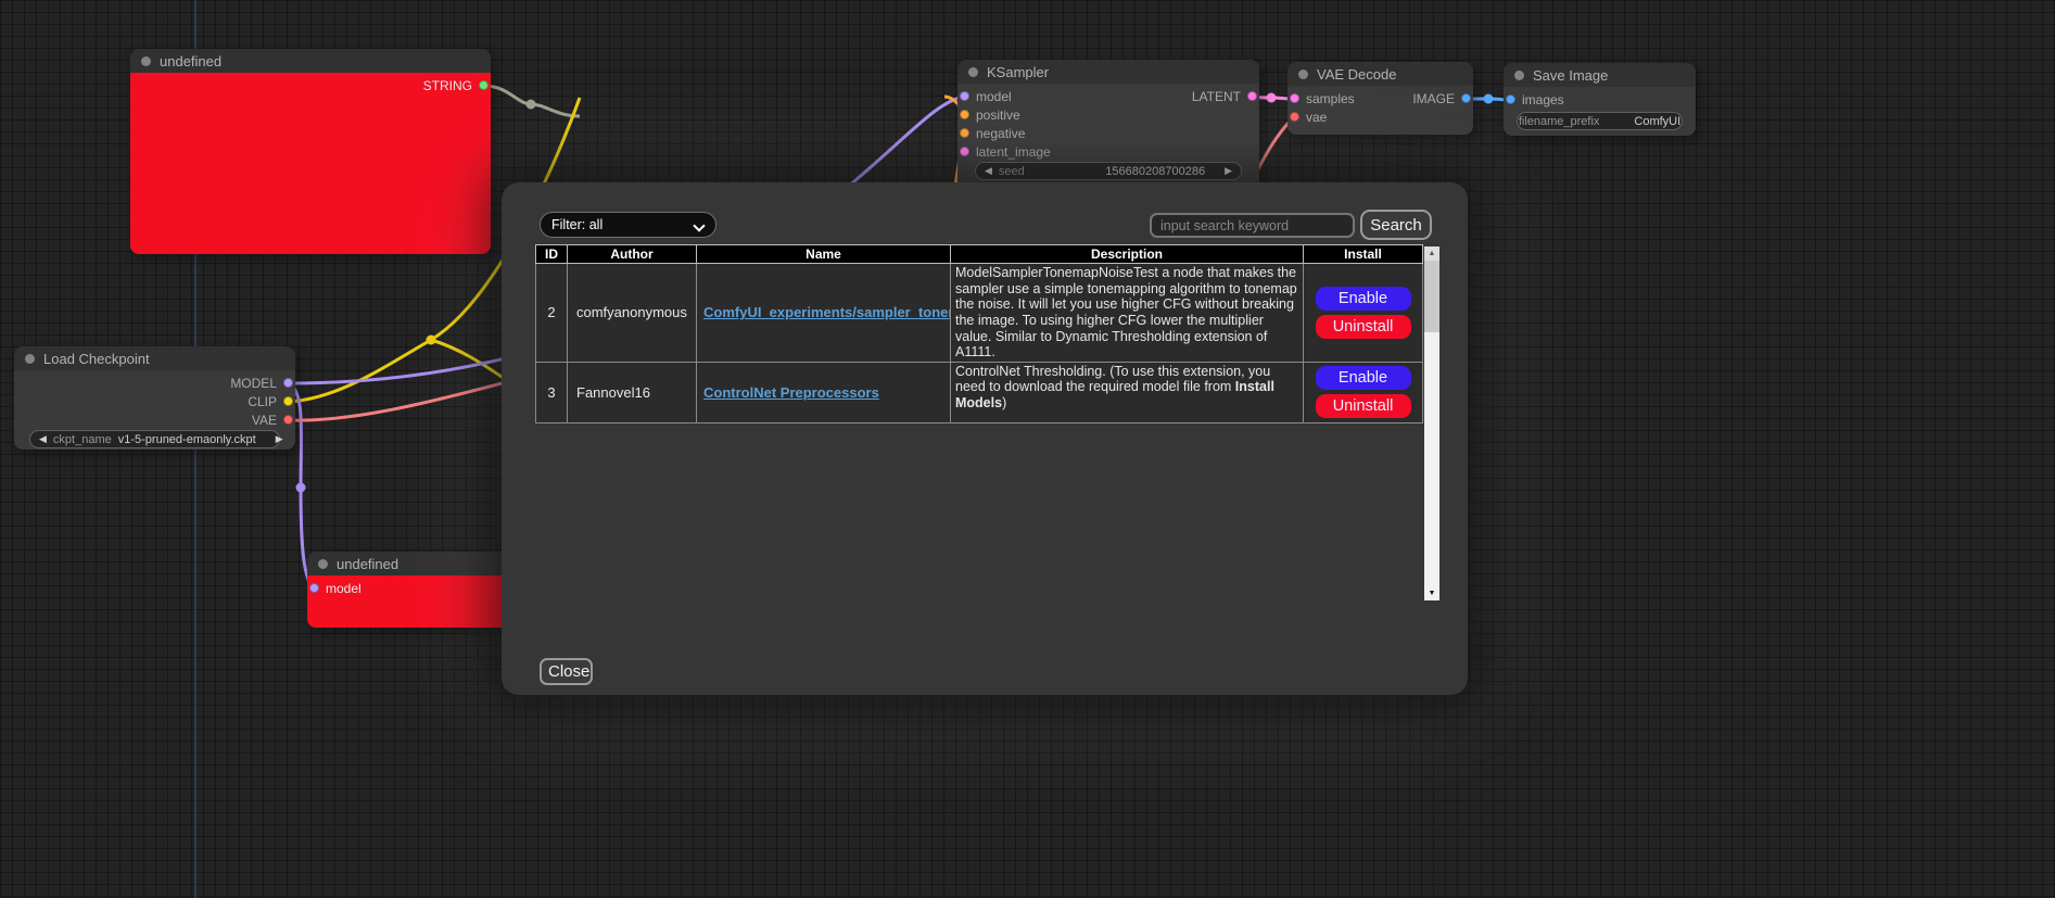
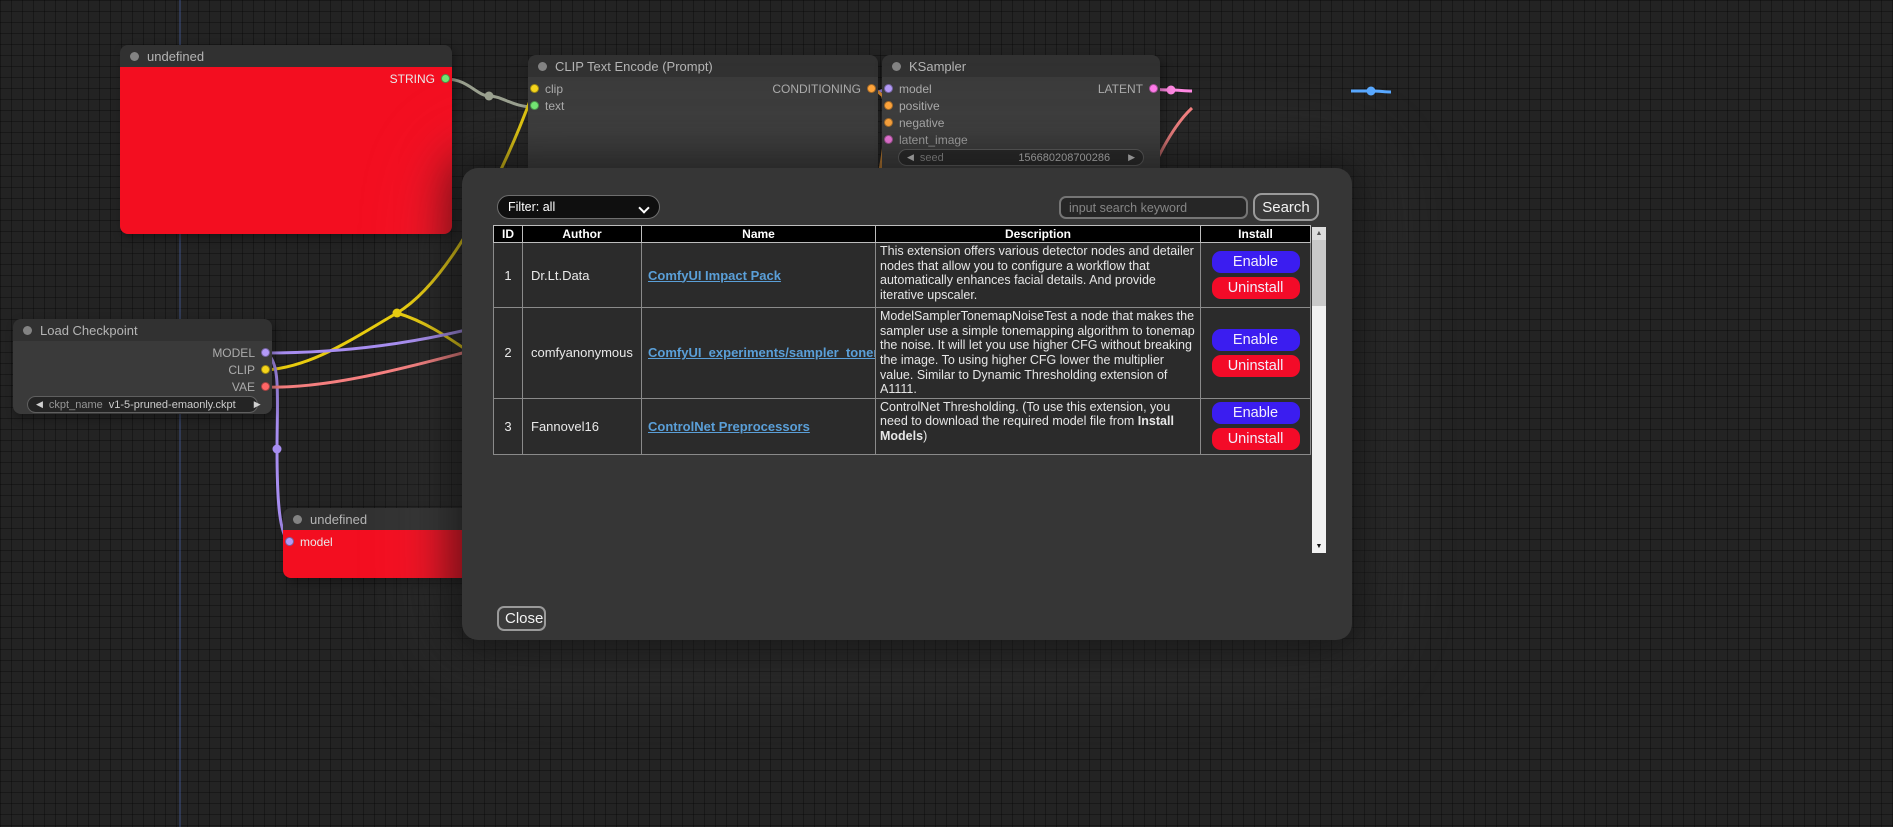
  undefined
  STRING
+ CLIP Text Encode (Prompt)
+ clip
+ CONDITIONING
+ text
  KSampler
  model
  LATENT
  positive
  negative
  latent_image
  ◀
  seed
  156680208700286
  ▶
- VAE Decode
- samples
- IMAGE
- vae
- Save Image
- images
- filename_prefix
- ComfyUI
  Load Checkpoint
  MODEL
  CLIP
  VAE
  ◀
  ckpt_name
  v1-5-pruned-emaonly.ckpt
  ▶
  undefined
  model
  Filter: all
  input search keyword
  Search
  ID	Author	Name	Description	Install
+ 1	Dr.Lt.Data	ComfyUI Impact Pack	This extension offers various detector nodes and detailer nodes that allow you to configure a workflow that automatically enhances facial details. And provide iterative upscaler.	Enable Uninstall
  2	comfyanonymous	ComfyUI_experiments/sampler_tone	ModelSamplerTonemapNoiseTest a node that makes the sampler use a simple tonemapping algorithm to tonemap the noise. It will let you use higher CFG without breaking the image. To using higher CFG lower the multiplier value. Similar to Dynamic Thresholding extension of A1111.	Enable Uninstall
  3	Fannovel16	ControlNet Preprocessors	ControlNet Thresholding. (To use this extension, you need to download the required model file from Install Models)	Enable Uninstall
  Close
